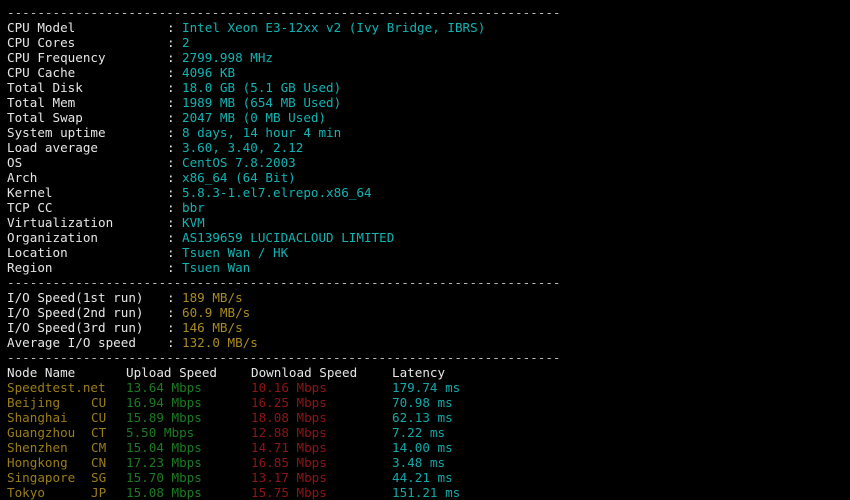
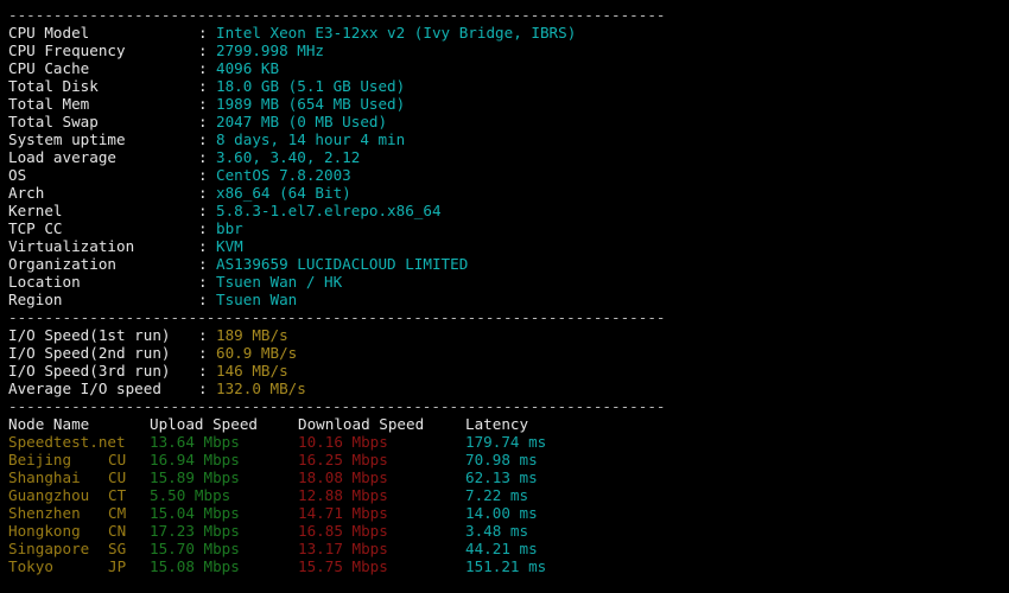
  -------------------------------------------------------------------------
  CPU Model : Intel Xeon E3-12xx v2 (Ivy Bridge, IBRS)
- CPU Cores : 2
  CPU Frequency : 2799.998 MHz
  CPU Cache : 4096 KB
  Total Disk : 18.0 GB (5.1 GB Used)
  Total Mem : 1989 MB (654 MB Used)
  Total Swap : 2047 MB (0 MB Used)
  System uptime : 8 days, 14 hour 4 min
  Load average : 3.60, 3.40, 2.12
  OS : CentOS 7.8.2003
  Arch : x86_64 (64 Bit)
  Kernel : 5.8.3-1.el7.elrepo.x86_64
  TCP CC : bbr
  Virtualization : KVM
  Organization : AS139659 LUCIDACLOUD LIMITED
  Location : Tsuen Wan / HK
  Region : Tsuen Wan
  -------------------------------------------------------------------------
  I/O Speed(1st run) : 189 MB/s
  I/O Speed(2nd run) : 60.9 MB/s
  I/O Speed(3rd run) : 146 MB/s
  Average I/O speed : 132.0 MB/s
  -------------------------------------------------------------------------
  Node Name Upload Speed Download Speed Latency
  Speedtest.net 13.64 Mbps 10.16 Mbps 179.74 ms
  Beijing CU 16.94 Mbps 16.25 Mbps 70.98 ms
  Shanghai CU 15.89 Mbps 18.08 Mbps 62.13 ms
  Guangzhou CT 5.50 Mbps 12.88 Mbps 7.22 ms
  Shenzhen CM 15.04 Mbps 14.71 Mbps 14.00 ms
  Hongkong CN 17.23 Mbps 16.85 Mbps 3.48 ms
  Singapore SG 15.70 Mbps 13.17 Mbps 44.21 ms
  Tokyo JP 15.08 Mbps 15.75 Mbps 151.21 ms
